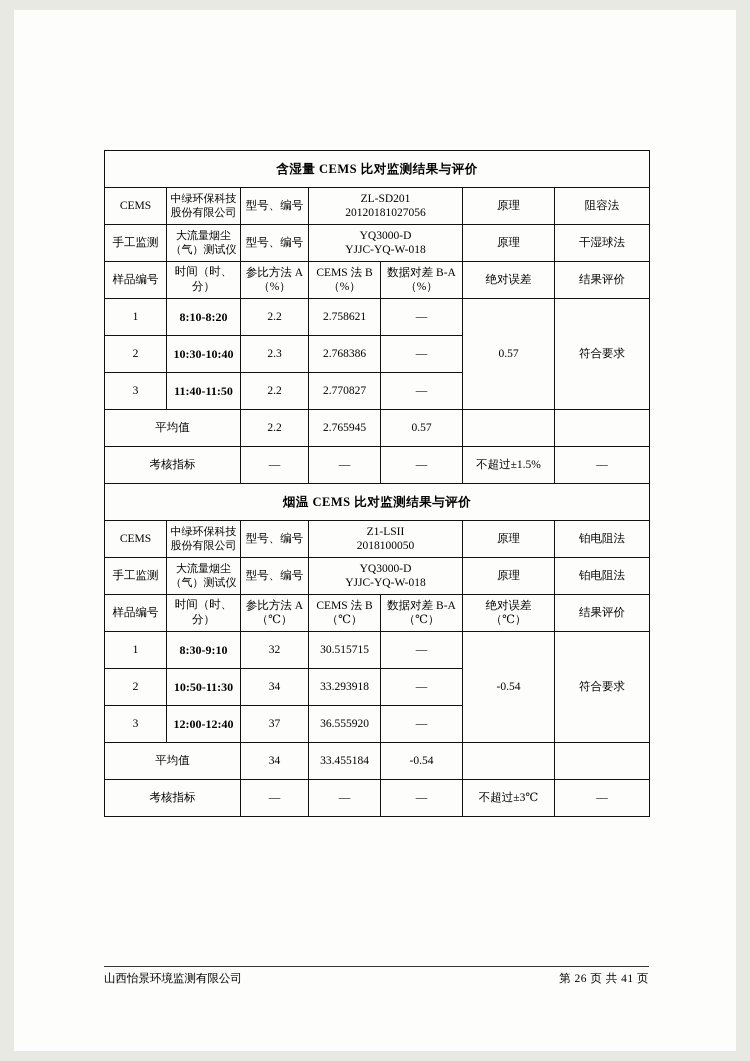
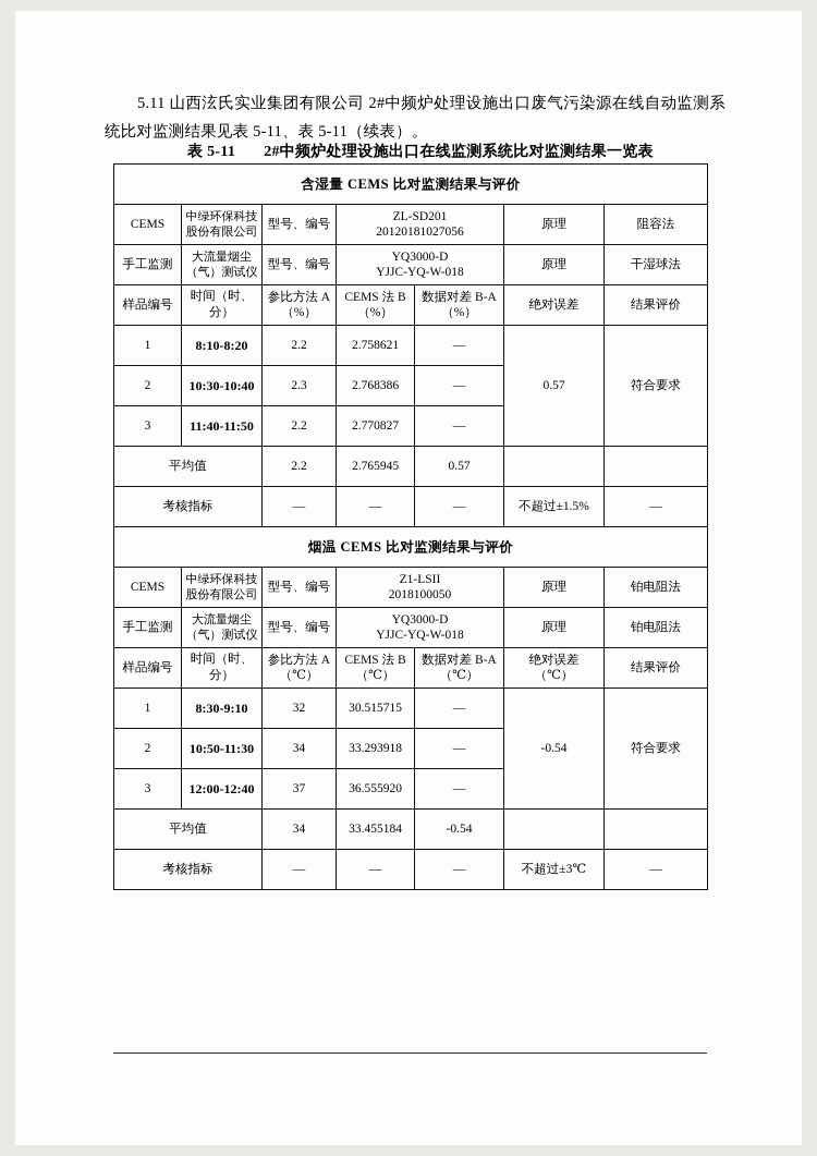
+ 5.11 山西泫氏实业集团有限公司 2#中频炉处理设施出口废气污染源在线自动监测系统比对监测结果见表 5-11、表 5-11（续表）。
+ 表 5-11 2#中频炉处理设施出口在线监测系统比对监测结果一览表
  含湿量 CEMS 比对监测结果与评价
  CEMS	中绿环保科技股份有限公司	型号、编号	ZL-SD20120120181027056	原理	阻容法
  手工监测	大流量烟尘（气）测试仪	型号、编号	YQ3000-DYJJC-YQ-W-018	原理	干湿球法
  样品编号	时间（时、分）	参比方法 A（%）	CEMS 法 B（%）	数据对差 B-A（%）	绝对误差	结果评价
  1	8:10-8:20	2.2	2.758621	—	0.57	符合要求
  2	10:30-10:40	2.3	2.768386	—
  3	11:40-11:50	2.2	2.770827	—
  平均值	2.2	2.765945	0.57
  考核指标	—	—	—	不超过±1.5%	—
  烟温 CEMS 比对监测结果与评价
  CEMS	中绿环保科技股份有限公司	型号、编号	Z1-LSII2018100050	原理	铂电阻法
  手工监测	大流量烟尘（气）测试仪	型号、编号	YQ3000-DYJJC-YQ-W-018	原理	铂电阻法
  样品编号	时间（时、分）	参比方法 A（℃）	CEMS 法 B（℃）	数据对差 B-A（℃）	绝对误差（℃）	结果评价
  1	8:30-9:10	32	30.515715	—	-0.54	符合要求
  2	10:50-11:30	34	33.293918	—
  3	12:00-12:40	37	36.555920	—
  平均值	34	33.455184	-0.54
  考核指标	—	—	—	不超过±3℃	—
- 山西怡景环境监测有限公司
- 第 26 页 共 41 页
